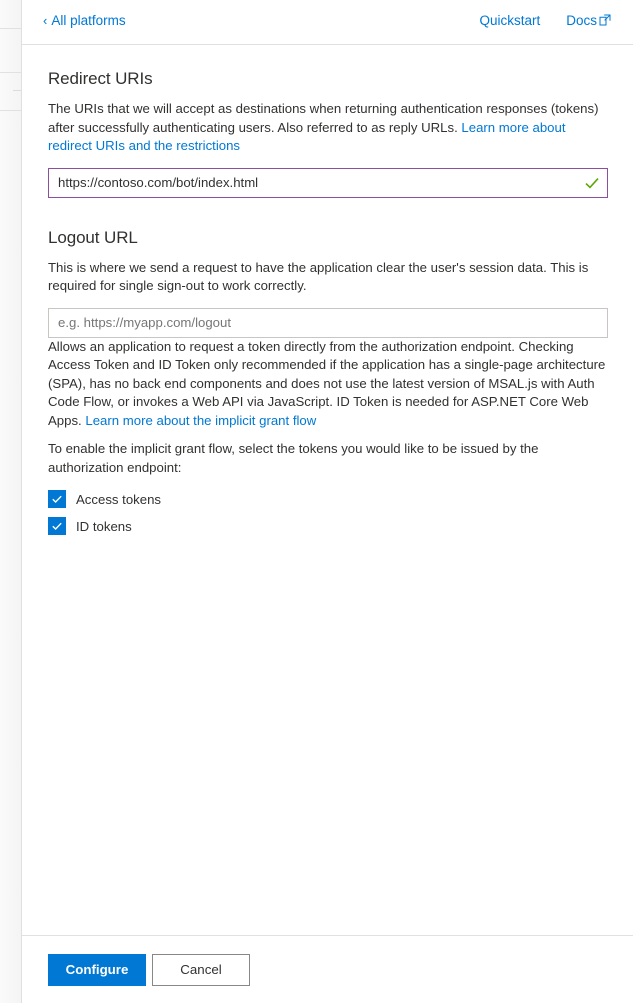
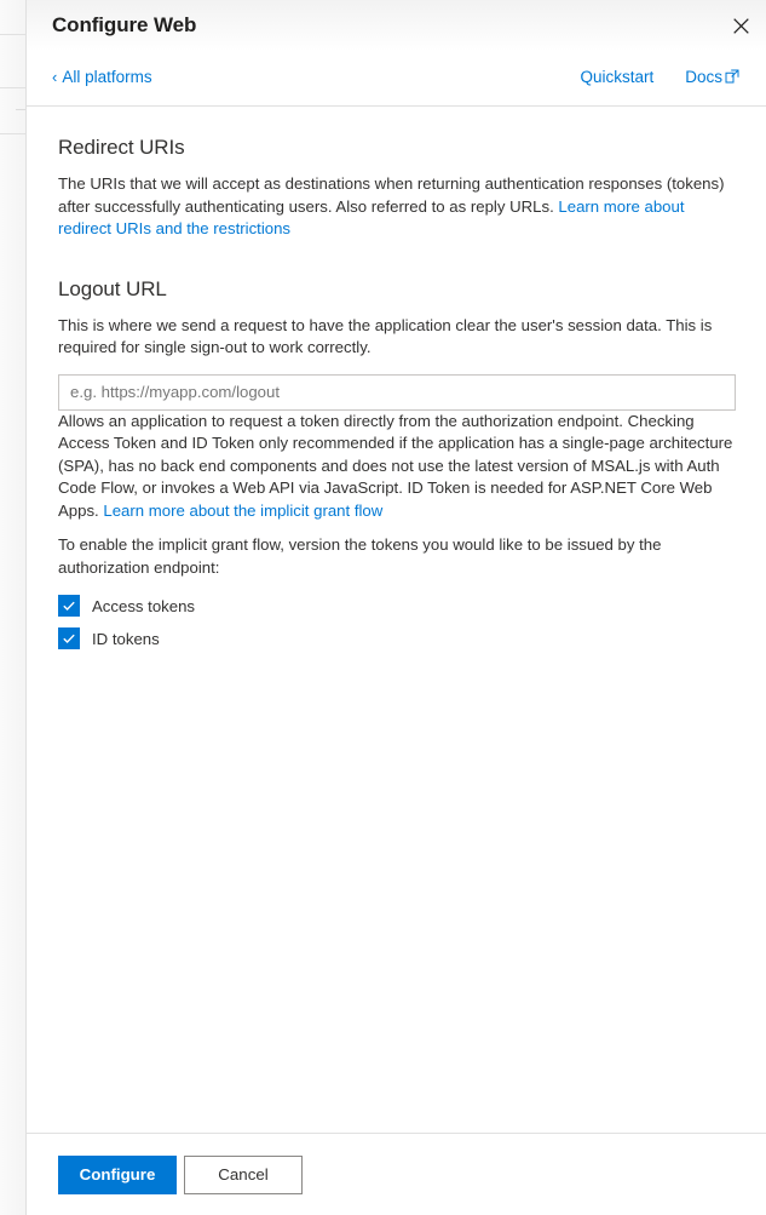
+ Configure Web
  ‹
  All platforms
  Quickstart
  Docs
  Redirect URIs
  The URIs that we will accept as destinations when returning authentication responses (tokens) after successfully authenticating users. Also referred to as reply URLs. Learn more about redirect URIs and the restrictions
- https://contoso.com/bot/index.html
  Logout URL
  This is where we send a request to have the application clear the user's session data. This is required for single sign-out to work correctly.
  e.g. https://myapp.com/logout
  Allows an application to request a token directly from the authorization endpoint. Checking Access Token and ID Token only recommended if the application has a single-page architecture (SPA), has no back end components and does not use the latest version of MSAL.js with Auth Code Flow, or invokes a Web API via JavaScript. ID Token is needed for ASP.NET Core Web Apps. Learn more about the implicit grant flow
- To enable the implicit grant flow, select the tokens you would like to be issued by the authorization endpoint:
+ To enable the implicit grant flow, version the tokens you would like to be issued by the authorization endpoint:
  Access tokens
  ID tokens
  Configure
  Cancel
